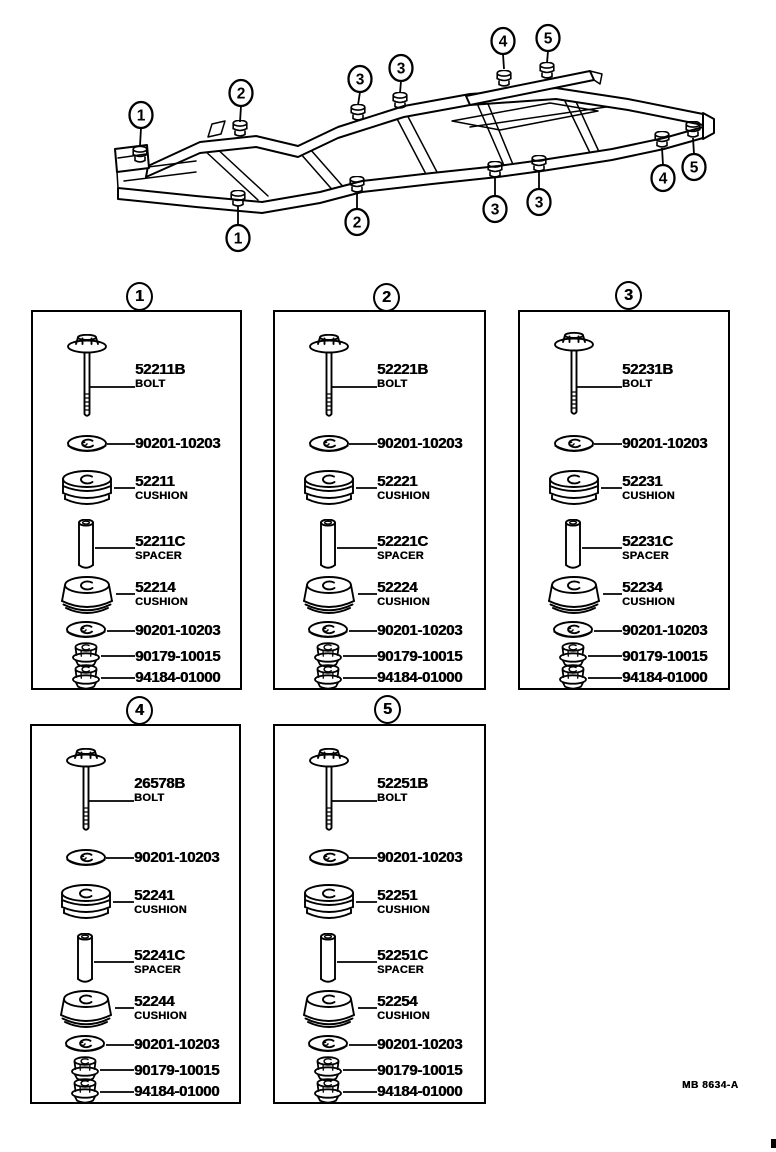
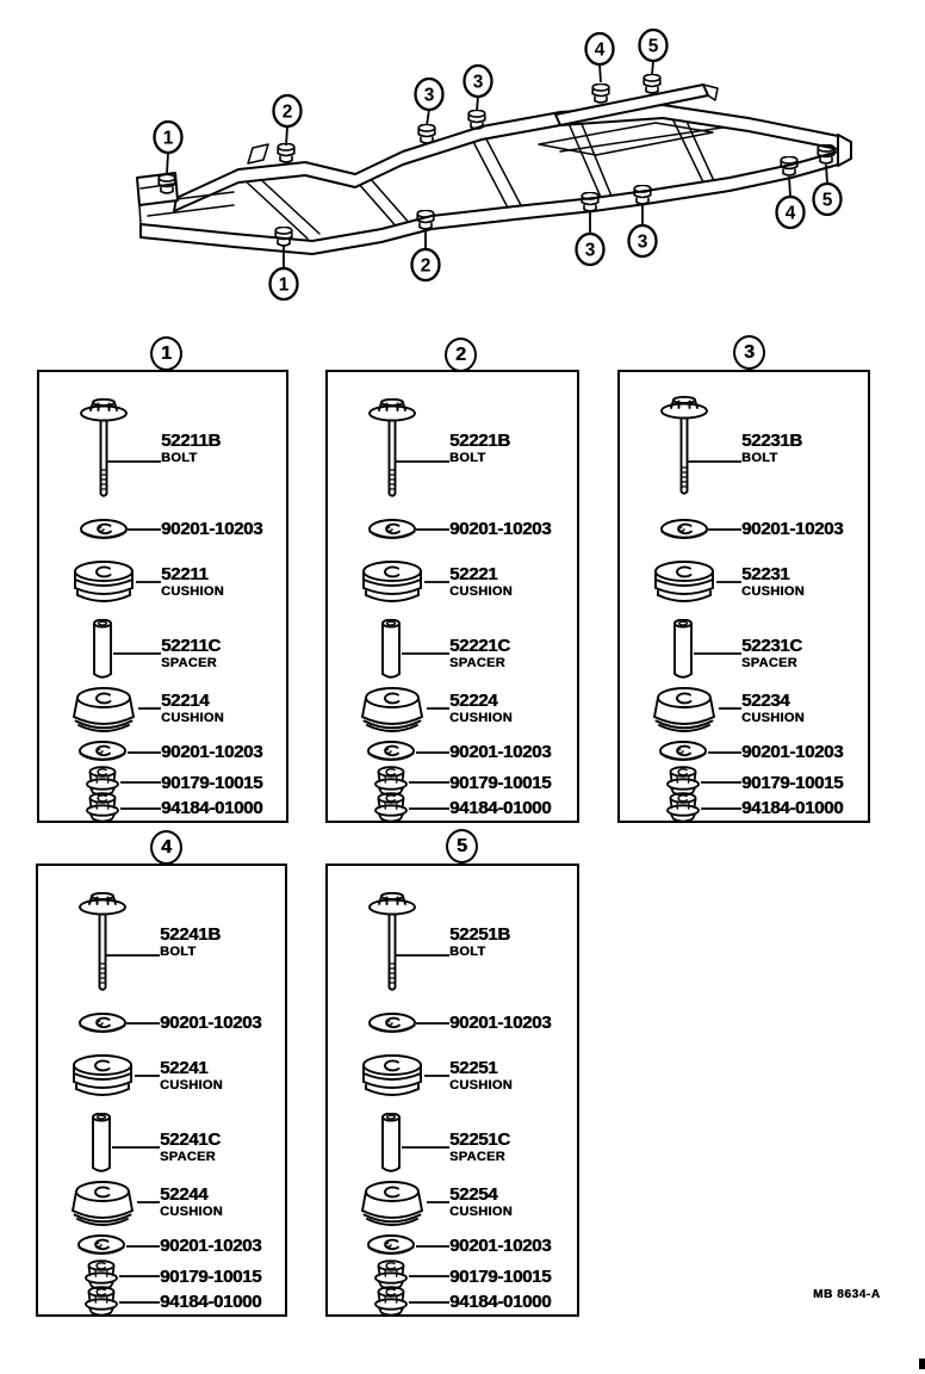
  1
  2
  3
  3
  4
  5
  1
  2
  3
  3
  4
  5
  1
  2
  3
  4
  5
  52211B
  BOLT
  90201-10203
  52211
  CUSHION
  52211C
  SPACER
  52214
  CUSHION
  90201-10203
  90179-10015
  94184-01000
  52221B
  BOLT
  90201-10203
  52221
  CUSHION
  52221C
  SPACER
  52224
  CUSHION
  90201-10203
  90179-10015
  94184-01000
  52231B
  BOLT
  90201-10203
  52231
  CUSHION
  52231C
  SPACER
  52234
  CUSHION
  90201-10203
  90179-10015
  94184-01000
- 26578B
+ 52241B
  BOLT
  90201-10203
  52241
  CUSHION
  52241C
  SPACER
  52244
  CUSHION
  90201-10203
  90179-10015
  94184-01000
  52251B
  BOLT
  90201-10203
  52251
  CUSHION
  52251C
  SPACER
  52254
  CUSHION
  90201-10203
  90179-10015
  94184-01000
  MB 8634-A
